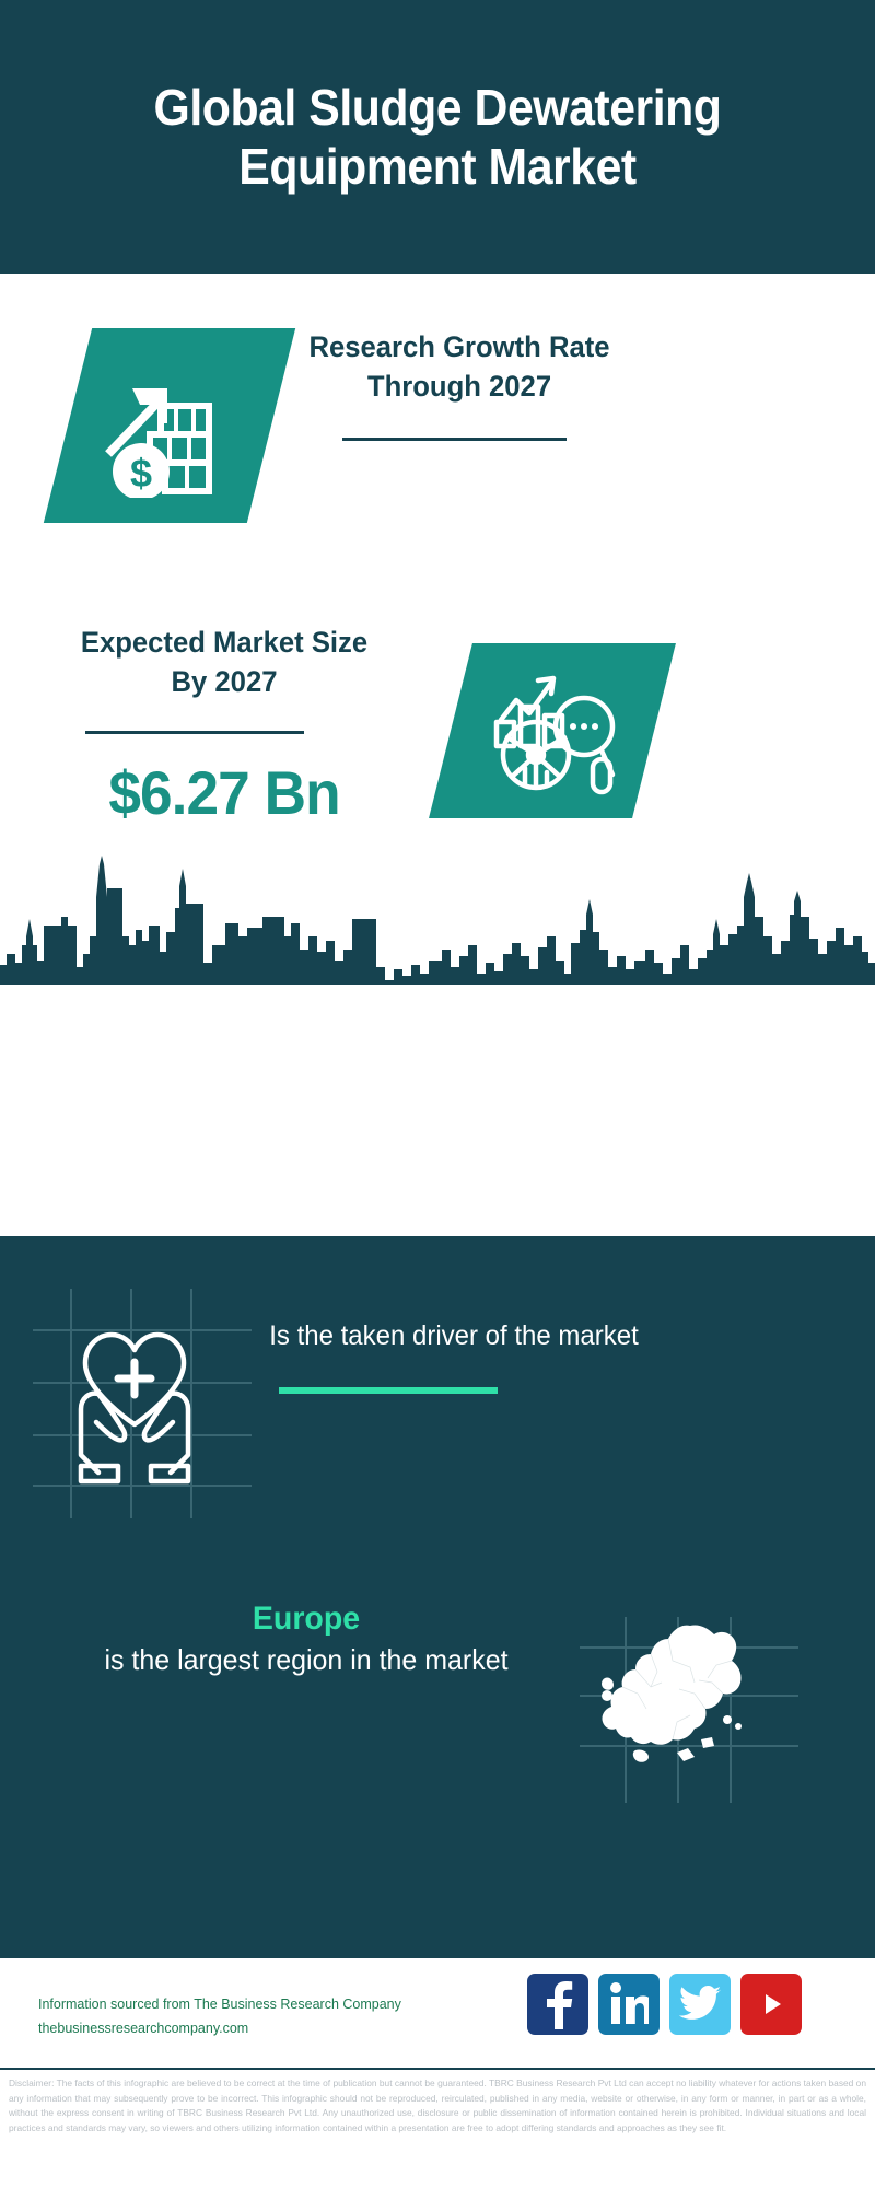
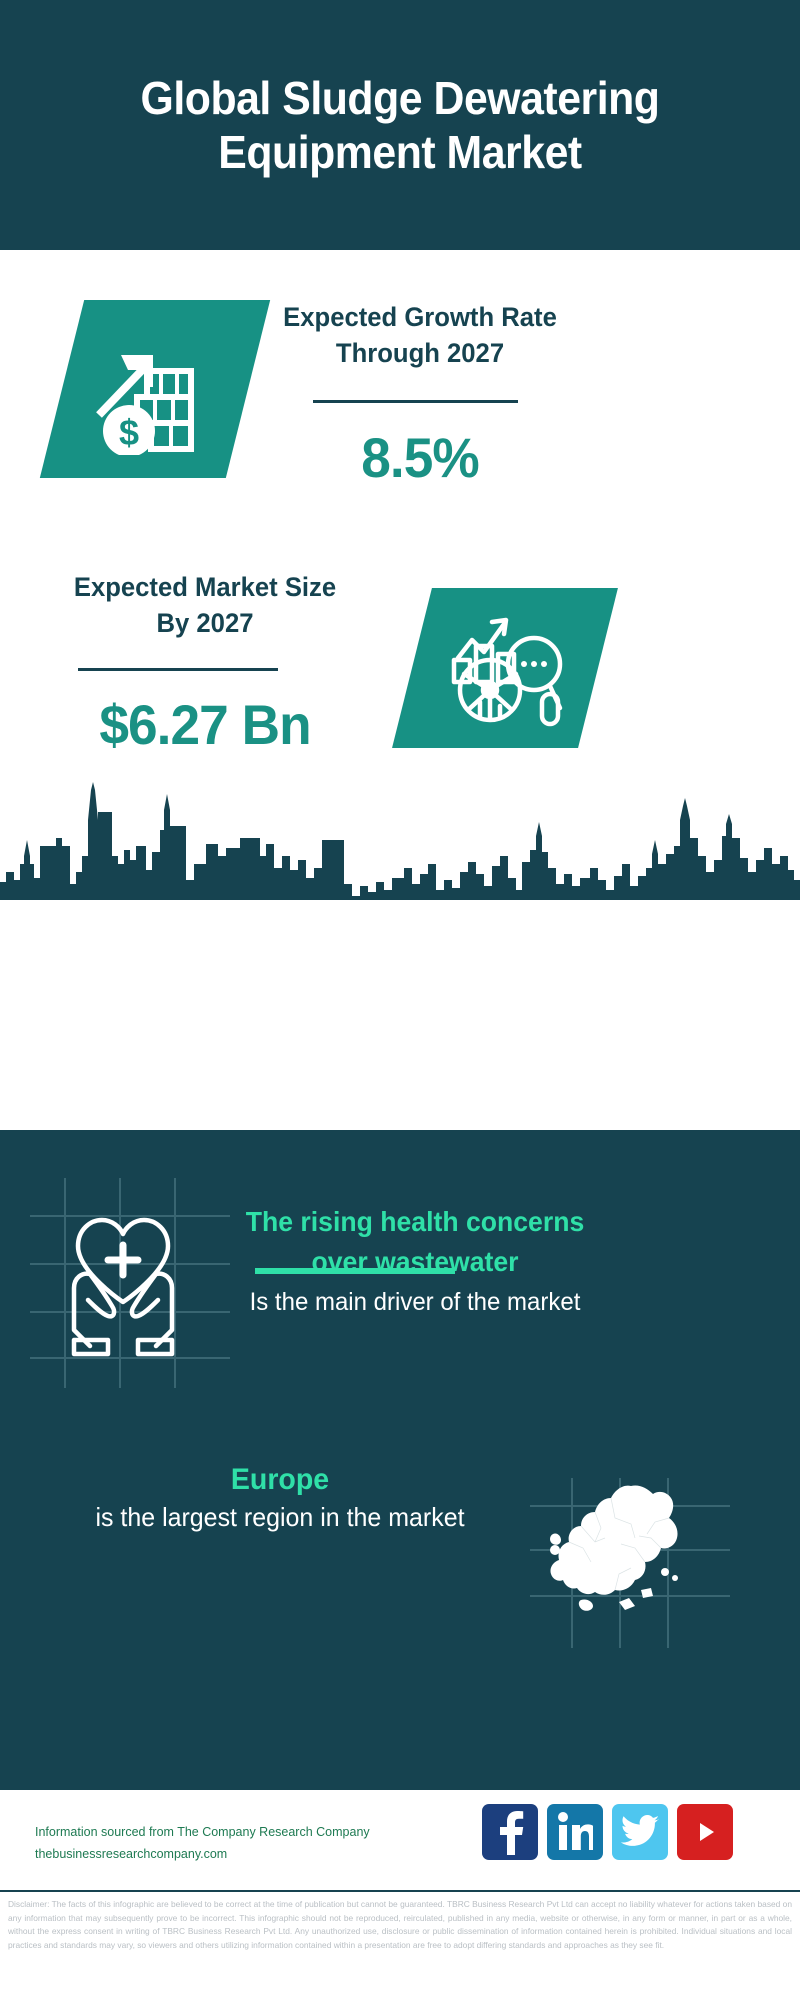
  Global Sludge Dewatering Equipment Market
- Research Growth Rate Through 2027
+ Expected Growth Rate Through 2027
+ 8.5%
  Expected Market Size By 2027
  $6.27 Bn
+ The rising health concerns over wastewater
- Is the taken driver of the market
+ Is the main driver of the market
  Europe
  is the largest region in the market
- Information sourced from The Business Research Company
+ Information sourced from The Company Research Company
  thebusinessresearchcompany.com
  Disclaimer: The facts of this infographic are believed to be correct at the time of publication but cannot be guaranteed. TBRC Business Research Pvt Ltd can accept no liability whatever for actions taken based on any information that may subsequently prove to be incorrect. This infographic should not be reproduced, reirculated, published in any media, website or otherwise, in any form or manner, in part or as a whole, without the express consent in writing of TBRC Business Research Pvt Ltd. Any unauthorized use, disclosure or public dissemination of information contained herein is prohibited. Individual situations and local practices and standards may vary, so viewers and others utilizing information contained within a presentation are free to adopt differing standards and approaches as they see fit.
